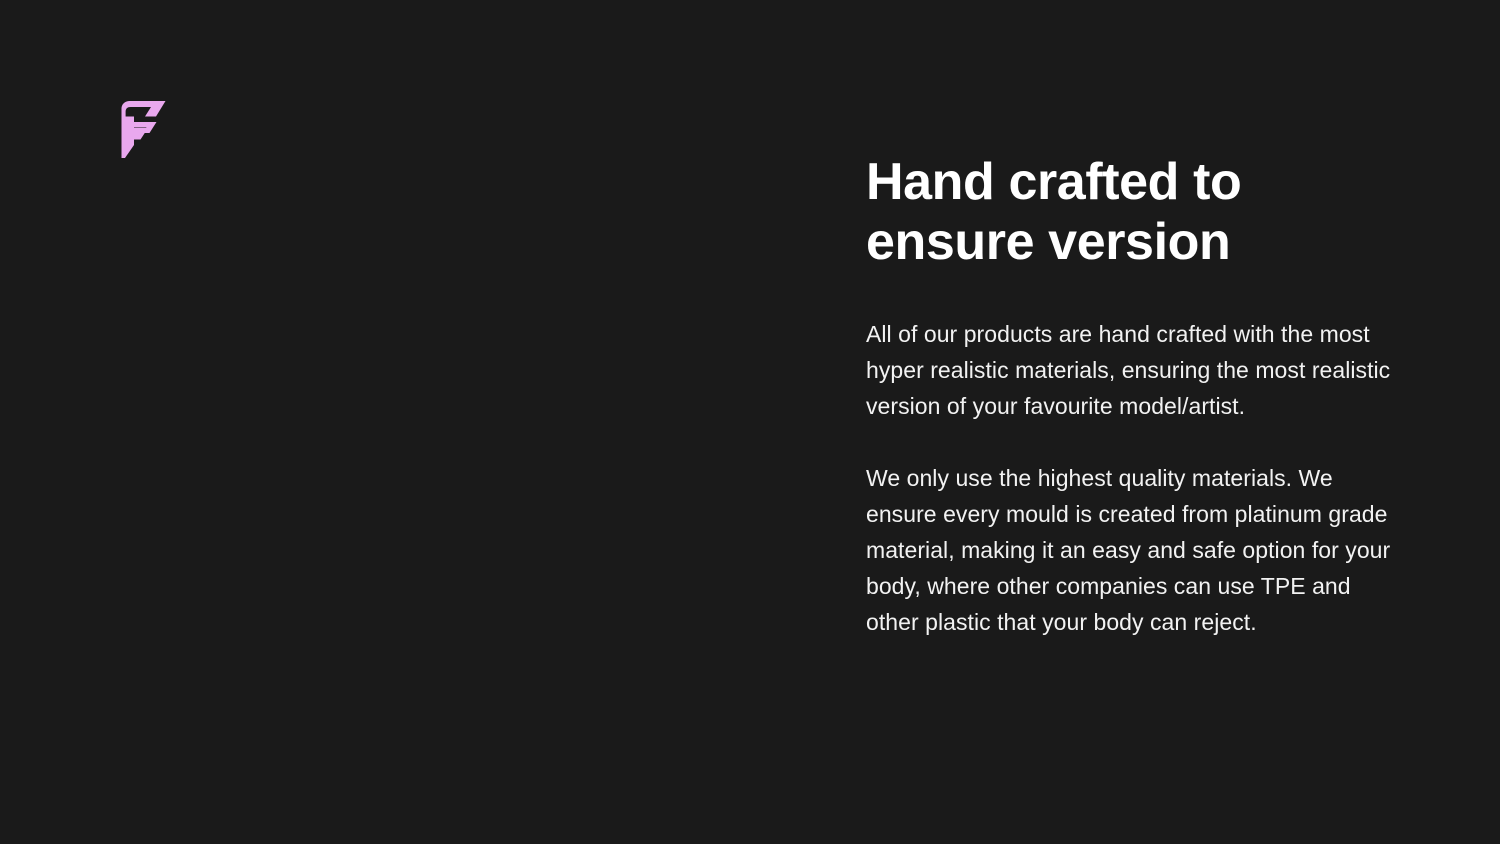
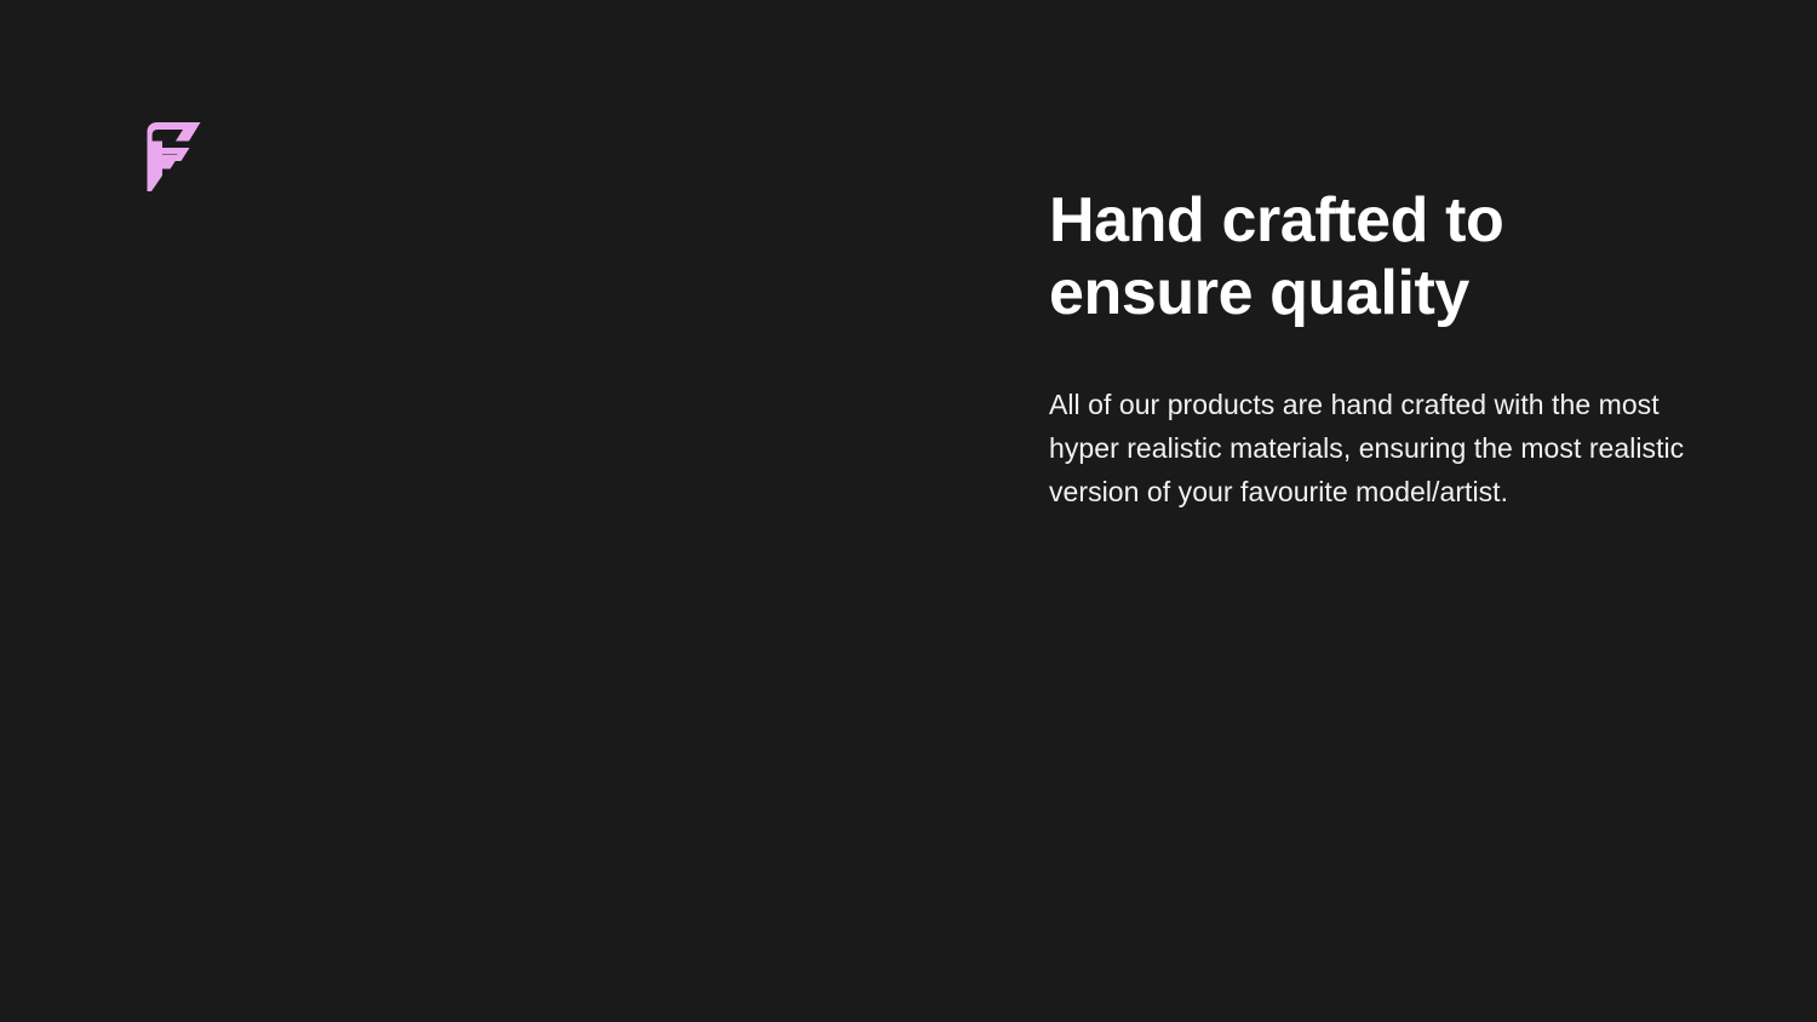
- Hand crafted to ensure version
+ Hand crafted to ensure quality
  All of our products are hand crafted with the most hyper realistic materials, ensuring the most realistic version of your favourite model/artist.
- We only use the highest quality materials. We ensure every mould is created from platinum grade material, making it an easy and safe option for your body, where other companies can use TPE and other plastic that your body can reject.
